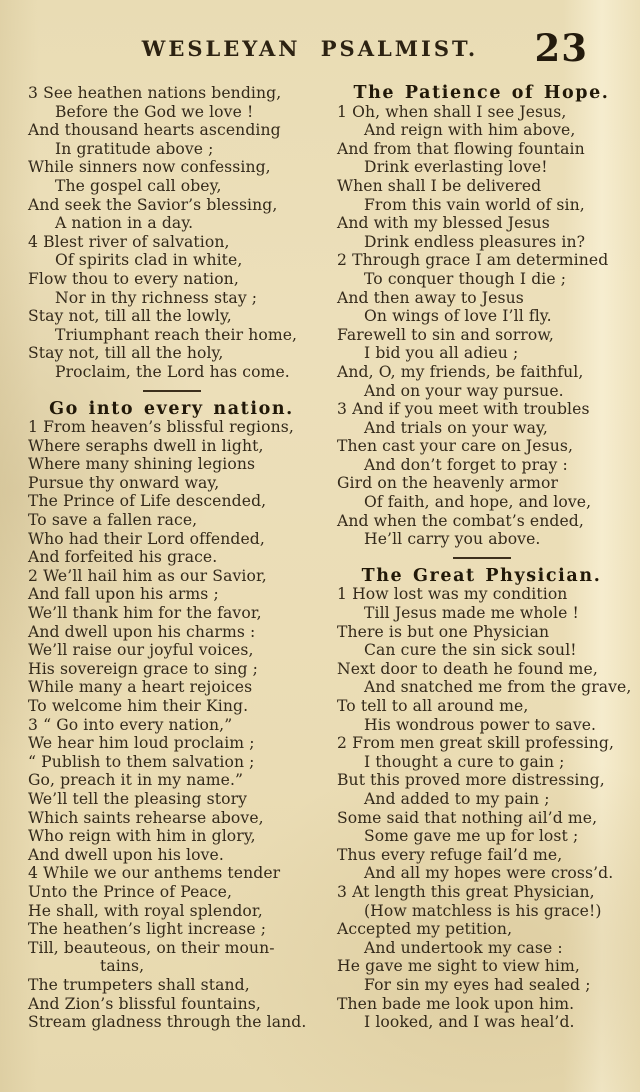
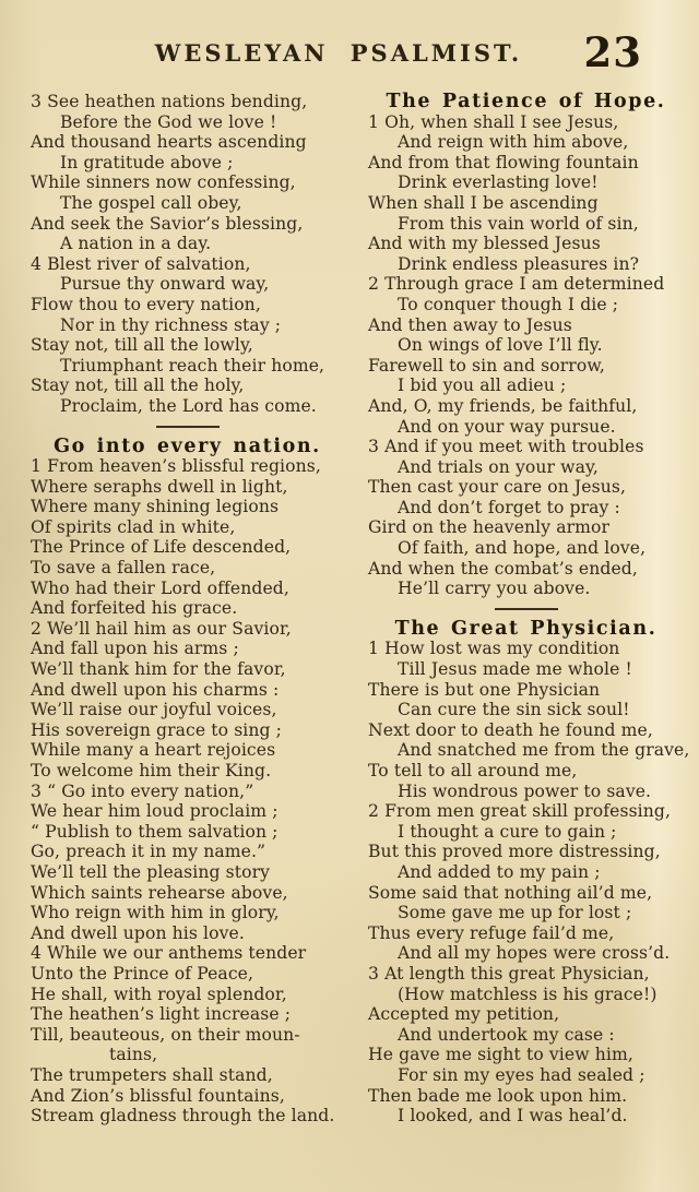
  WESLEYAN PSALMIST.
  23
  3 See heathen nations bending,
  Before the God we love !
  And thousand hearts ascending
  In gratitude above ;
  While sinners now confessing,
  The gospel call obey,
  And seek the Savior’s blessing,
  A nation in a day.
  4 Blest river of salvation,
- Of spirits clad in white,
+ Pursue thy onward way,
  Flow thou to every nation,
  Nor in thy richness stay ;
  Stay not, till all the lowly,
  Triumphant reach their home,
  Stay not, till all the holy,
  Proclaim, the Lord has come.
  Go into every nation.
  1 From heaven’s blissful regions,
  Where seraphs dwell in light,
  Where many shining legions
- Pursue thy onward way,
+ Of spirits clad in white,
  The Prince of Life descended,
  To save a fallen race,
  Who had their Lord offended,
  And forfeited his grace.
  2 We’ll hail him as our Savior,
  And fall upon his arms ;
  We’ll thank him for the favor,
  And dwell upon his charms :
  We’ll raise our joyful voices,
  His sovereign grace to sing ;
  While many a heart rejoices
  To welcome him their King.
  3 “ Go into every nation,”
  We hear him loud proclaim ;
  “ Publish to them salvation ;
  Go, preach it in my name.”
  We’ll tell the pleasing story
  Which saints rehearse above,
  Who reign with him in glory,
  And dwell upon his love.
  4 While we our anthems tender
  Unto the Prince of Peace,
  He shall, with royal splendor,
  The heathen’s light increase ;
  Till, beauteous, on their moun-
  tains,
  The trumpeters shall stand,
  And Zion’s blissful fountains,
  Stream gladness through the land.
  The Patience of Hope.
  1 Oh, when shall I see Jesus,
  And reign with him above,
  And from that flowing fountain
  Drink everlasting love!
- When shall I be delivered
+ When shall I be ascending
  From this vain world of sin,
  And with my blessed Jesus
  Drink endless pleasures in?
  2 Through grace I am determined
  To conquer though I die ;
  And then away to Jesus
  On wings of love I’ll fly.
  Farewell to sin and sorrow,
  I bid you all adieu ;
  And, O, my friends, be faithful,
  And on your way pursue.
  3 And if you meet with troubles
  And trials on your way,
  Then cast your care on Jesus,
  And don’t forget to pray :
  Gird on the heavenly armor
  Of faith, and hope, and love,
  And when the combat’s ended,
  He’ll carry you above.
  The Great Physician.
  1 How lost was my condition
  Till Jesus made me whole !
  There is but one Physician
  Can cure the sin sick soul!
  Next door to death he found me,
  And snatched me from the grave,
  To tell to all around me,
  His wondrous power to save.
  2 From men great skill professing,
  I thought a cure to gain ;
  But this proved more distressing,
  And added to my pain ;
  Some said that nothing ail’d me,
  Some gave me up for lost ;
  Thus every refuge fail’d me,
  And all my hopes were cross’d.
  3 At length this great Physician,
  (How matchless is his grace!)
  Accepted my petition,
  And undertook my case :
  He gave me sight to view him,
  For sin my eyes had sealed ;
  Then bade me look upon him.
  I looked, and I was heal’d.
